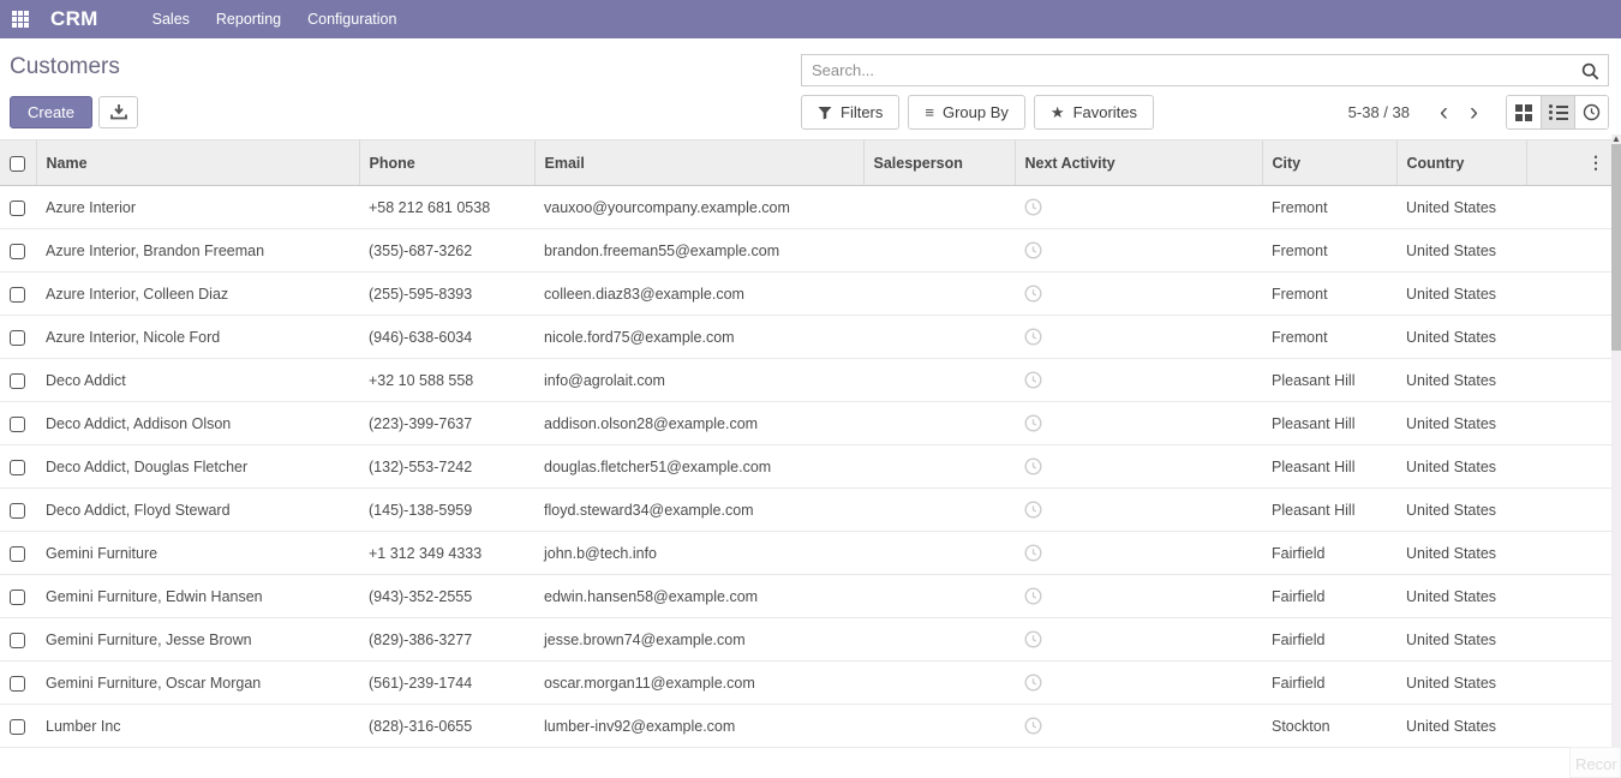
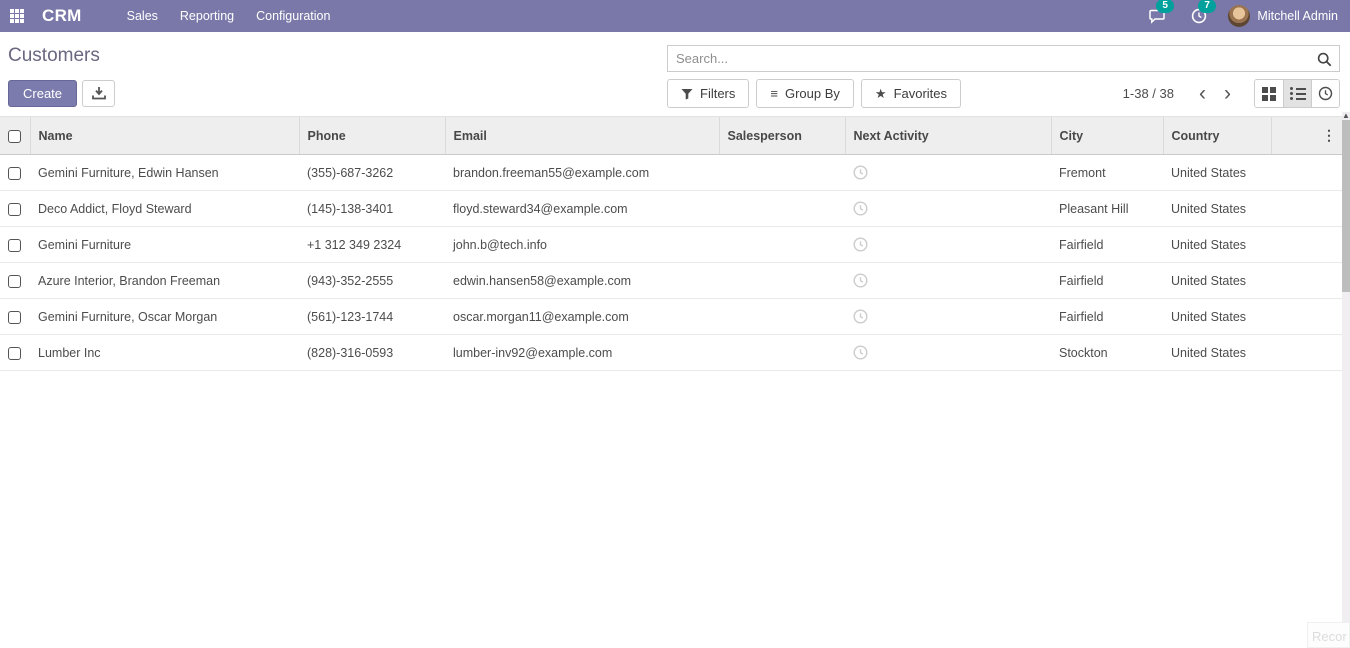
  CRM
  Sales
  Reporting
  Configuration
+ 5
+ 7
+ Mitchell Admin
  Customers
  Create
  Search...
  Filters
  ≡
  Group By
  ★
  Favorites
- 5-38 / 38
+ 1-38 / 38
  ‹
  ›
  	Name	Phone	Email	Salesperson	Next Activity	City	Country	⋮
- 	Azure Interior	+58 212 681 0538	vauxoo@yourcompany.example.com			Fremont	United States
- 	Azure Interior, Brandon Freeman	(355)-687-3262	brandon.freeman55@example.com			Fremont	United States
+ 	Gemini Furniture, Edwin Hansen	(355)-687-3262	brandon.freeman55@example.com			Fremont	United States
- 	Azure Interior, Colleen Diaz	(255)-595-8393	colleen.diaz83@example.com			Fremont	United States
- 	Azure Interior, Nicole Ford	(946)-638-6034	nicole.ford75@example.com			Fremont	United States
- 	Deco Addict	+32 10 588 558	info@agrolait.com			Pleasant Hill	United States
- 	Deco Addict, Addison Olson	(223)-399-7637	addison.olson28@example.com			Pleasant Hill	United States
- 	Deco Addict, Douglas Fletcher	(132)-553-7242	douglas.fletcher51@example.com			Pleasant Hill	United States
- 	Deco Addict, Floyd Steward	(145)-138-5959	floyd.steward34@example.com			Pleasant Hill	United States
+ 	Deco Addict, Floyd Steward	(145)-138-3401	floyd.steward34@example.com			Pleasant Hill	United States
- 	Gemini Furniture	+1 312 349 4333	john.b@tech.info			Fairfield	United States
+ 	Gemini Furniture	+1 312 349 2324	john.b@tech.info			Fairfield	United States
- 	Gemini Furniture, Edwin Hansen	(943)-352-2555	edwin.hansen58@example.com			Fairfield	United States
+ 	Azure Interior, Brandon Freeman	(943)-352-2555	edwin.hansen58@example.com			Fairfield	United States
- 	Gemini Furniture, Jesse Brown	(829)-386-3277	jesse.brown74@example.com			Fairfield	United States
- 	Gemini Furniture, Oscar Morgan	(561)-239-1744	oscar.morgan11@example.com			Fairfield	United States
+ 	Gemini Furniture, Oscar Morgan	(561)-123-1744	oscar.morgan11@example.com			Fairfield	United States
- 	Lumber Inc	(828)-316-0655	lumber-inv92@example.com			Stockton	United States
+ 	Lumber Inc	(828)-316-0593	lumber-inv92@example.com			Stockton	United States
  ▲
  Recor
